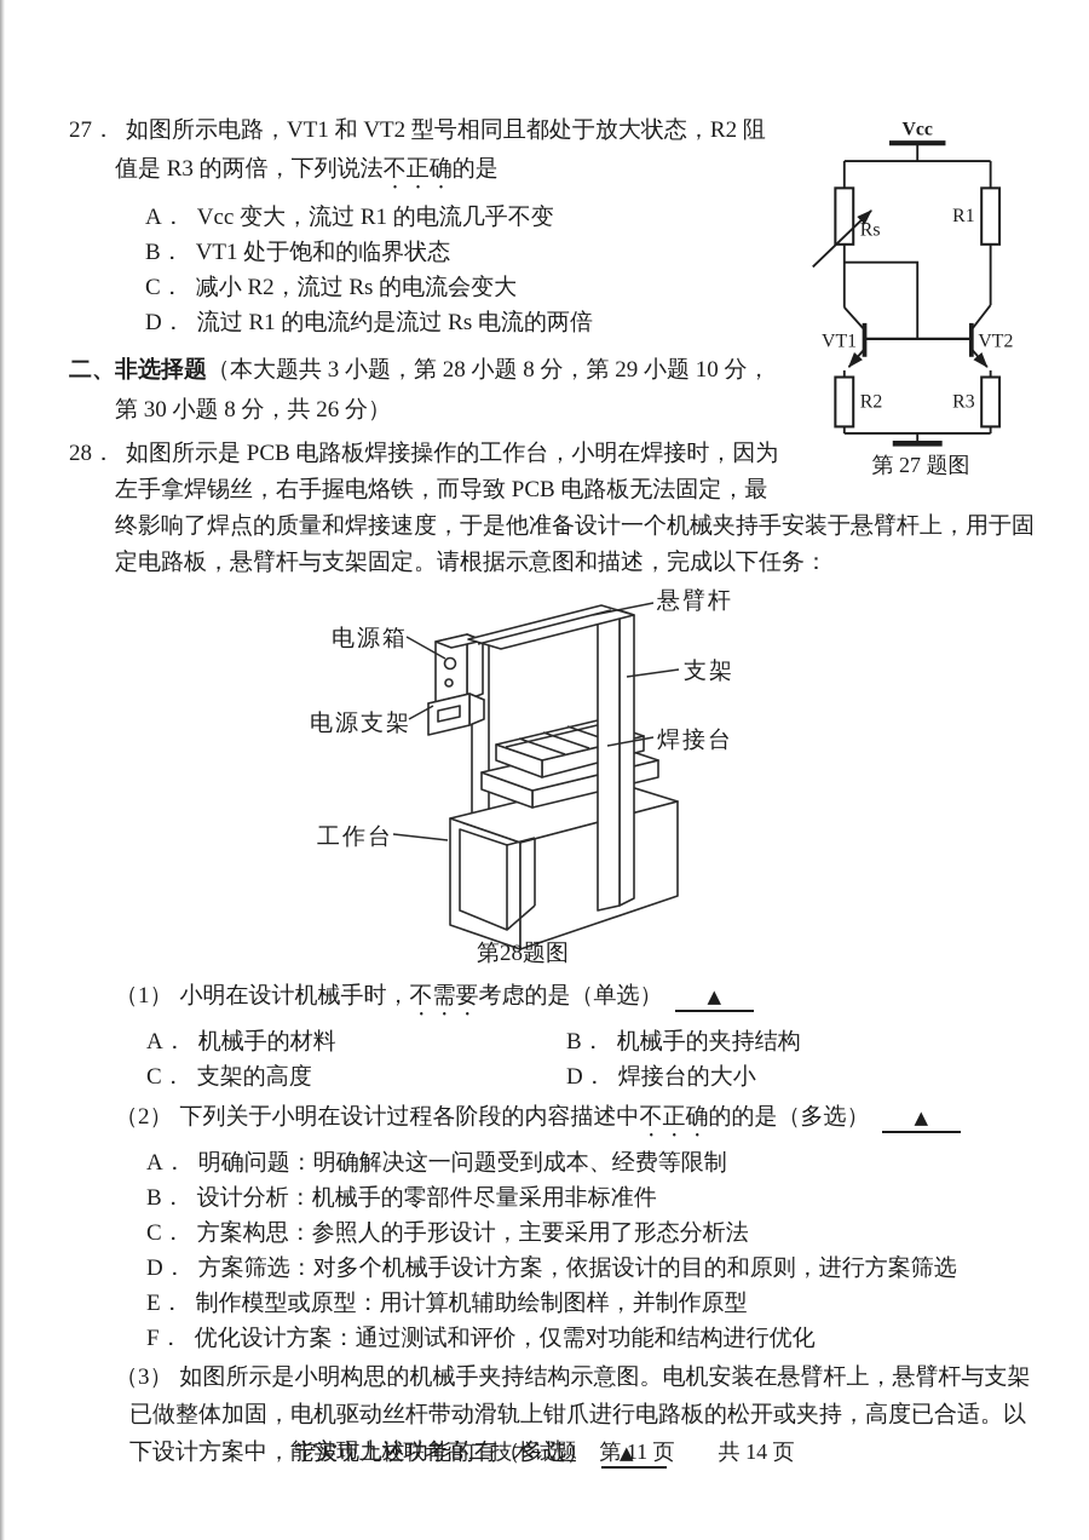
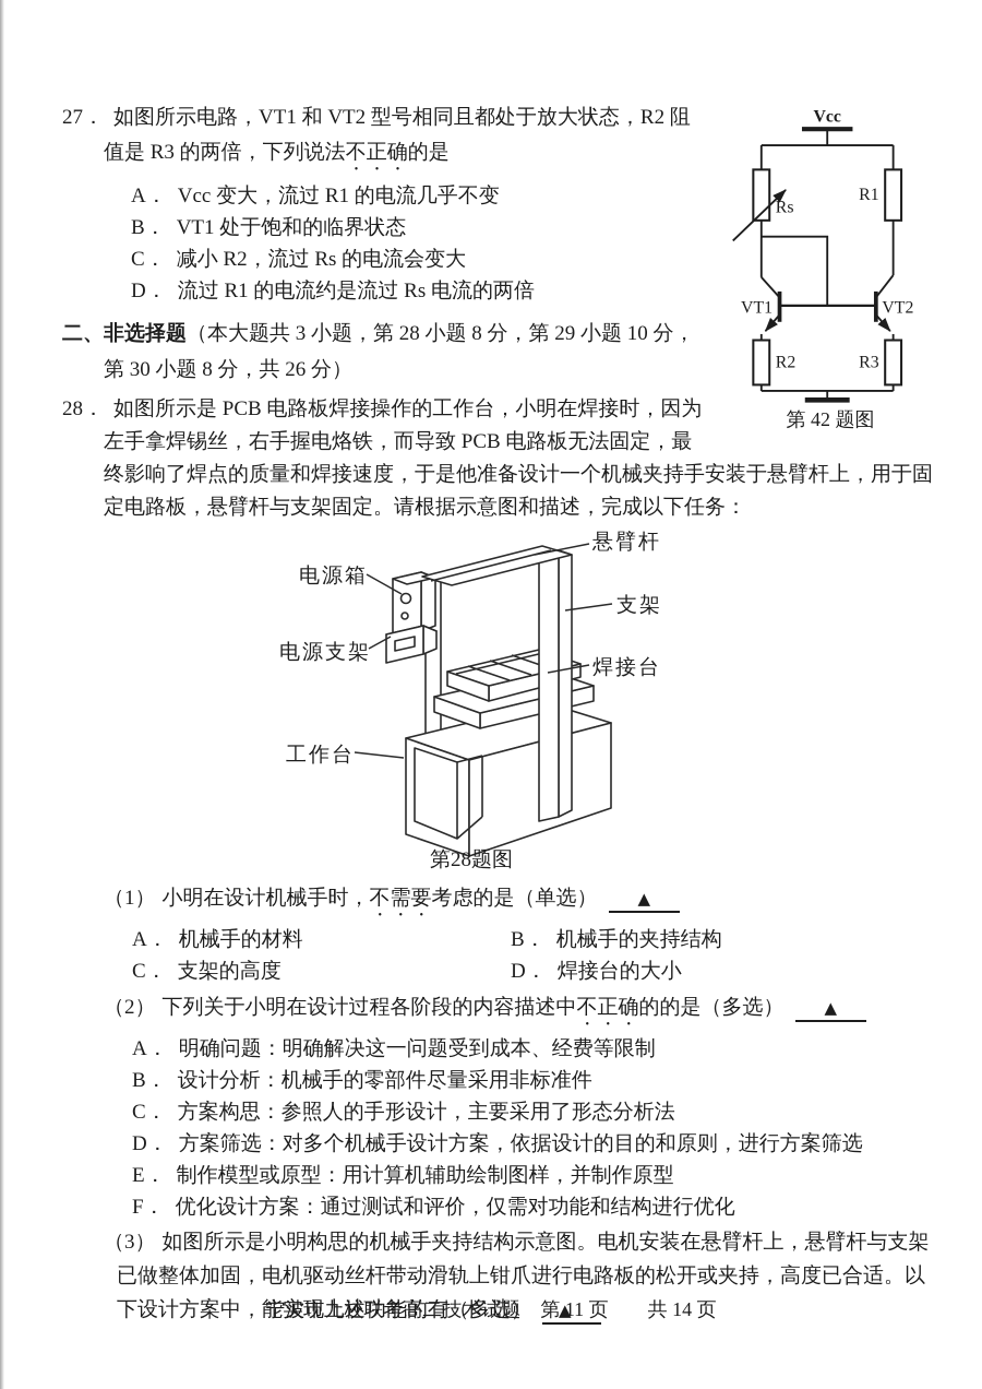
  Vcc
  Rs
  R1
  VT1
  VT2
  R2
  R3
- 第 27 题图
+ 第 42 题图
  27． 如图所示电路，VT1 和 VT2 型号相同且都处于放大状态，R2 阻值是 R3 的两倍，下列说法不正确的是
  A． Vcc 变大，流过 R1 的电流几乎不变
  B． VT1 处于饱和的临界状态
  C． 减小 R2，流过 Rs 的电流会变大
  D． 流过 R1 的电流约是流过 Rs 电流的两倍
  二、非选择题（本大题共 3 小题，第 28 小题 8 分，第 29 小题 10 分，第 30 小题 8 分，共 26 分）
  28． 如图所示是 PCB 电路板焊接操作的工作台，小明在焊接时，因为左手拿焊锡丝，右手握电烙铁，而导致 PCB 电路板无法固定，最终影响了焊点的质量和焊接速度，于是他准备设计一个机械夹持手安装于悬臂杆上，用于固定电路板，悬臂杆与支架固定。请根据示意图和描述，完成以下任务：
  悬臂杆
  电源箱
  支架
  电源支架
  焊接台
  工作台
  第28题图
  （1） 小明在设计机械手时，不需要考虑的是（单选） ▲
  A． 机械手的材料
  B． 机械手的夹持结构
  C． 支架的高度
  D． 焊接台的大小
  （2） 下列关于小明在设计过程各阶段的内容描述中不正确的的是（多选） ▲
  A． 明确问题：明确解决这一问题受到成本、经费等限制
  B． 设计分析：机械手的零部件尽量采用非标准件
  C． 方案构思：参照人的手形设计，主要采用了形态分析法
  D． 方案筛选：对多个机械手设计方案，依据设计的目的和原则，进行方案筛选
  E． 制作模型或原型：用计算机辅助绘制图样，并制作原型
  F． 优化设计方案：通过测试和评价，仅需对功能和结构进行优化
  （3） 如图所示是小明构思的机械手夹持结构示意图。电机安装在悬臂杆上，悬臂杆与支架已做整体加固，电机驱动丝杆带动滑轨上钳爪进行电路板的松开或夹持，高度已合适。以下设计方案中，能实现上述功能的有（多选） ▲
  宁波市九校联考高二技术试题 第 11 页 共 14 页
